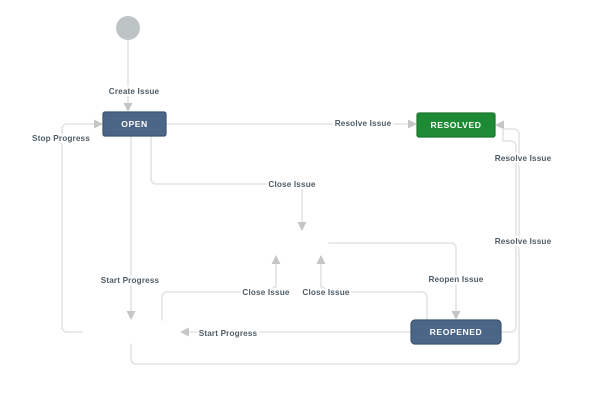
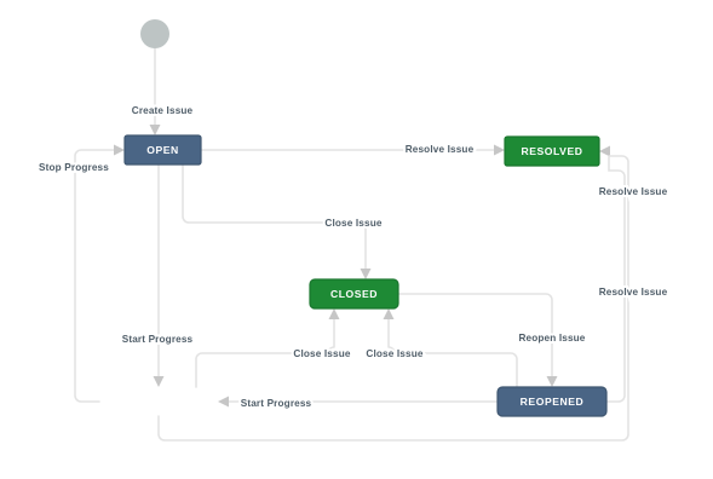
  Create Issue
  Stop Progress
  Resolve Issue
  Close Issue
  Resolve Issue
  Resolve Issue
  Start Progress
  Close Issue
  Close Issue
  Reopen Issue
  Start Progress
  OPEN
  RESOLVED
+ CLOSED
  REOPENED
